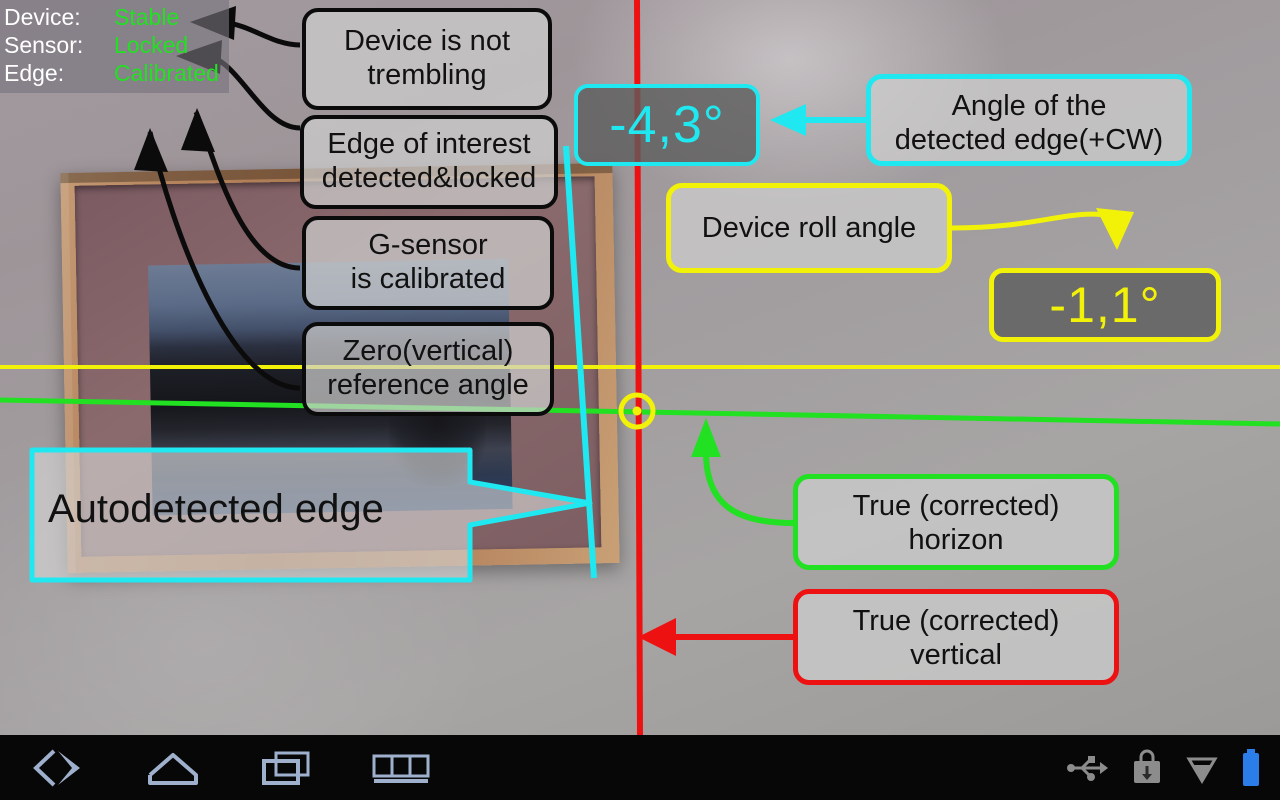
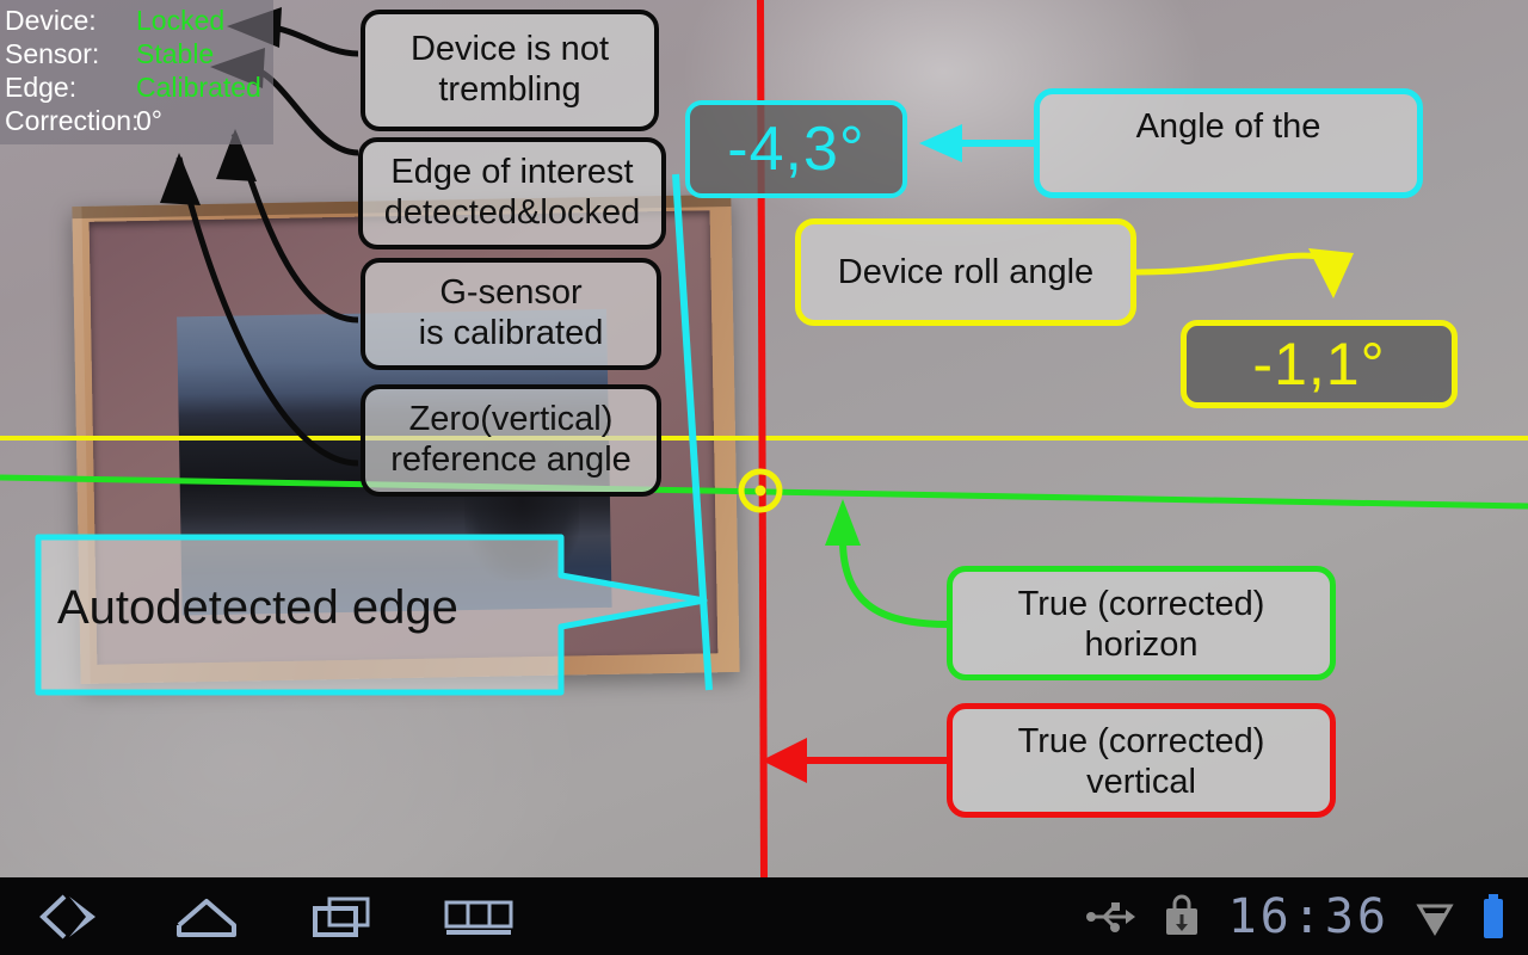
  Device:
- Stable
+ Locked
  Sensor:
- Locked
+ Stable
  Edge:
  Calibrated
+ Correction:
+ 0°
  -4,3°
  -1,1°
  Device is not
  trembling
  Edge of interest
  detected&locked
  G-sensor
  is calibrated
  Zero(vertical)
  reference angle
  Angle of the
- detected edge(+CW)
  Device roll angle
  True (corrected)
  horizon
  True (corrected)
  vertical
  Autodetected edge
+ 16:36
